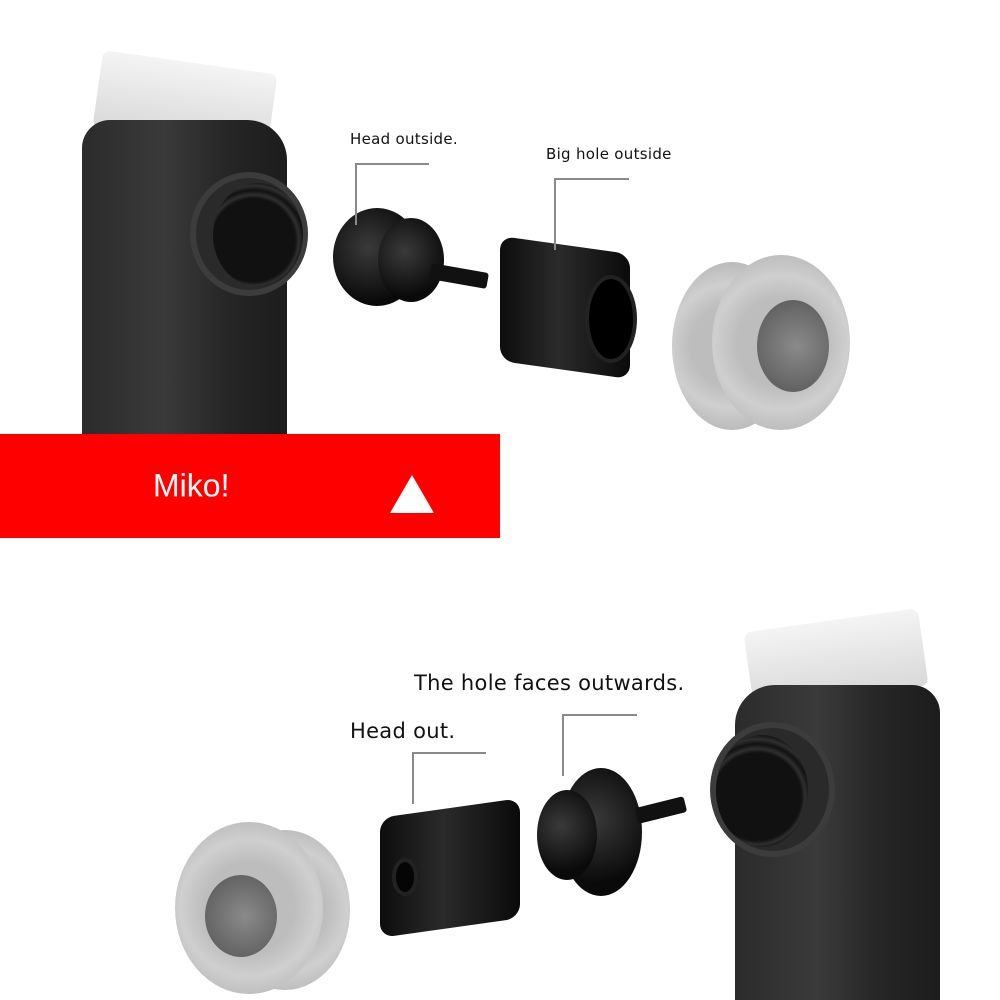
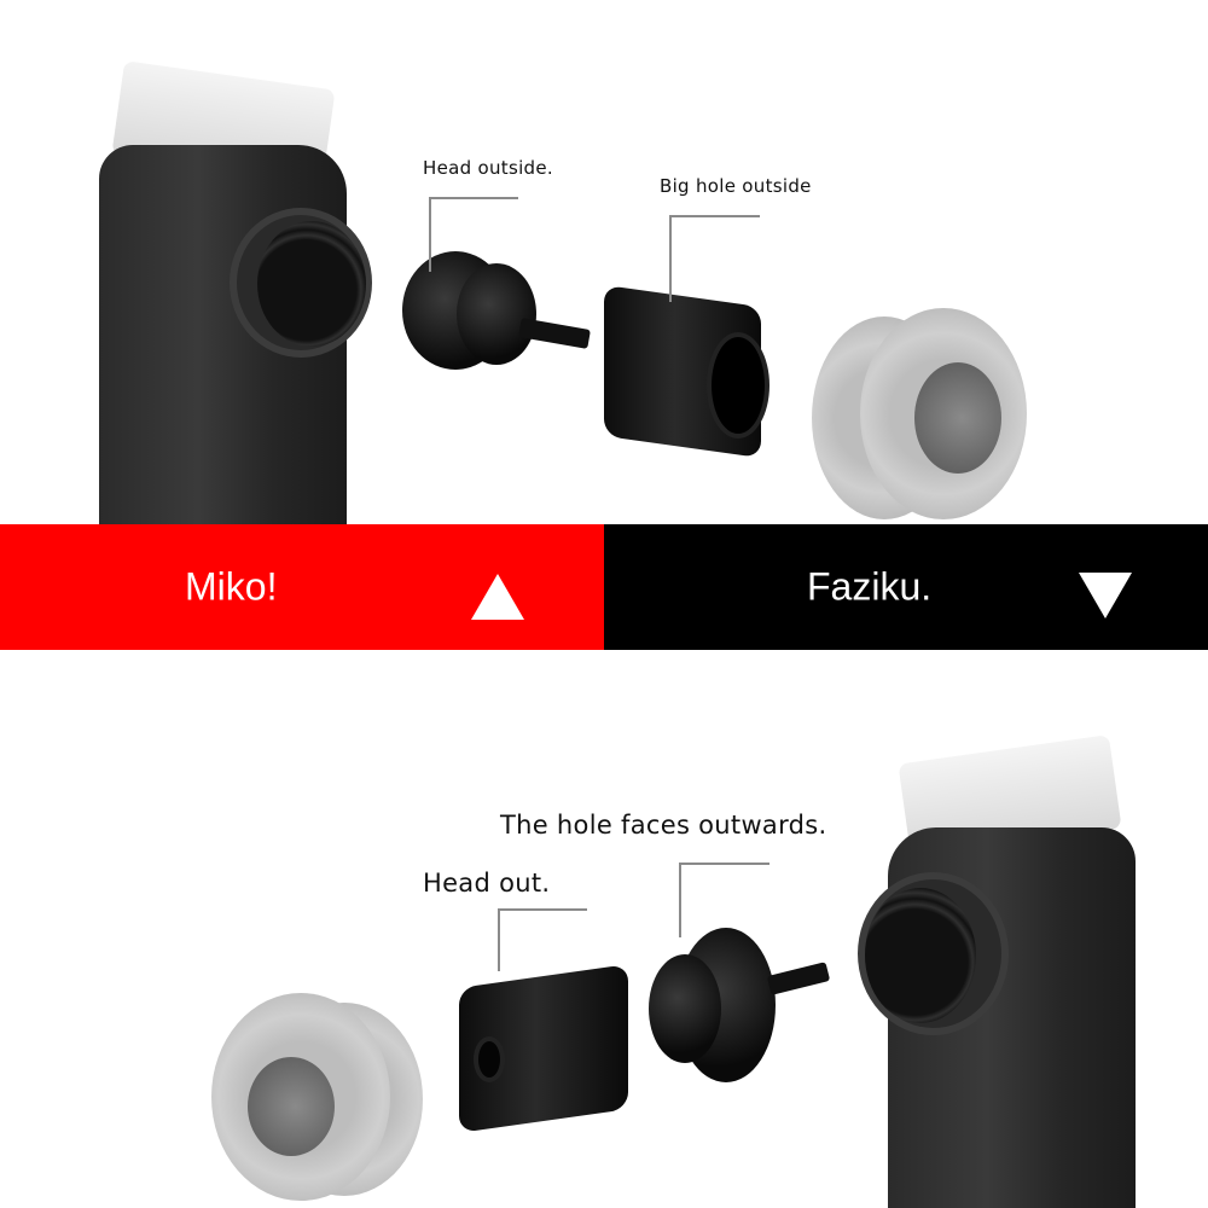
  Head outside.
  Big hole outside
  Miko!
+ Faziku.
  The hole faces outwards.
  Head out.
